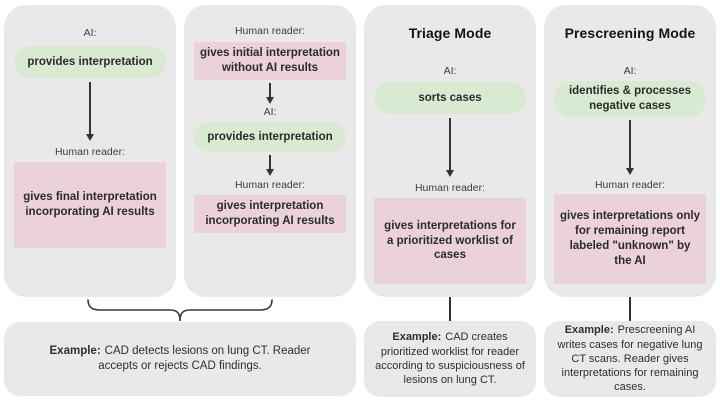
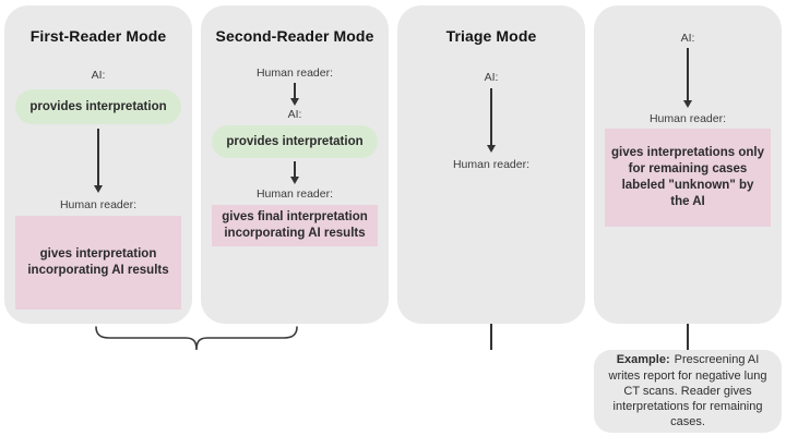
+ First-Reader Mode
  AI:
  provides interpretation
  Human reader:
- gives final interpretation incorporating AI results
+ gives interpretation incorporating AI results
+ Second-Reader Mode
  Human reader:
- gives initial interpretation without AI results
  AI:
  provides interpretation
  Human reader:
- gives interpretation incorporating AI results
+ gives final interpretation incorporating AI results
  Triage Mode
  AI:
- sorts cases
  Human reader:
- gives interpretations for a prioritized worklist of cases
- Prescreening Mode
  AI:
- identifies & processes negative cases
  Human reader:
- gives interpretations only for remaining report labeled "unknown" by the AI
+ gives interpretations only for remaining cases labeled "unknown" by the AI
- Example: CAD detects lesions on lung CT. Reader accepts or rejects CAD findings.
- Example: CAD creates prioritized worklist for reader according to suspiciousness of lesions on lung CT.
- Example: Prescreening AI writes cases for negative lung CT scans. Reader gives interpretations for remaining cases.
+ Example: Prescreening AI writes report for negative lung CT scans. Reader gives interpretations for remaining cases.
